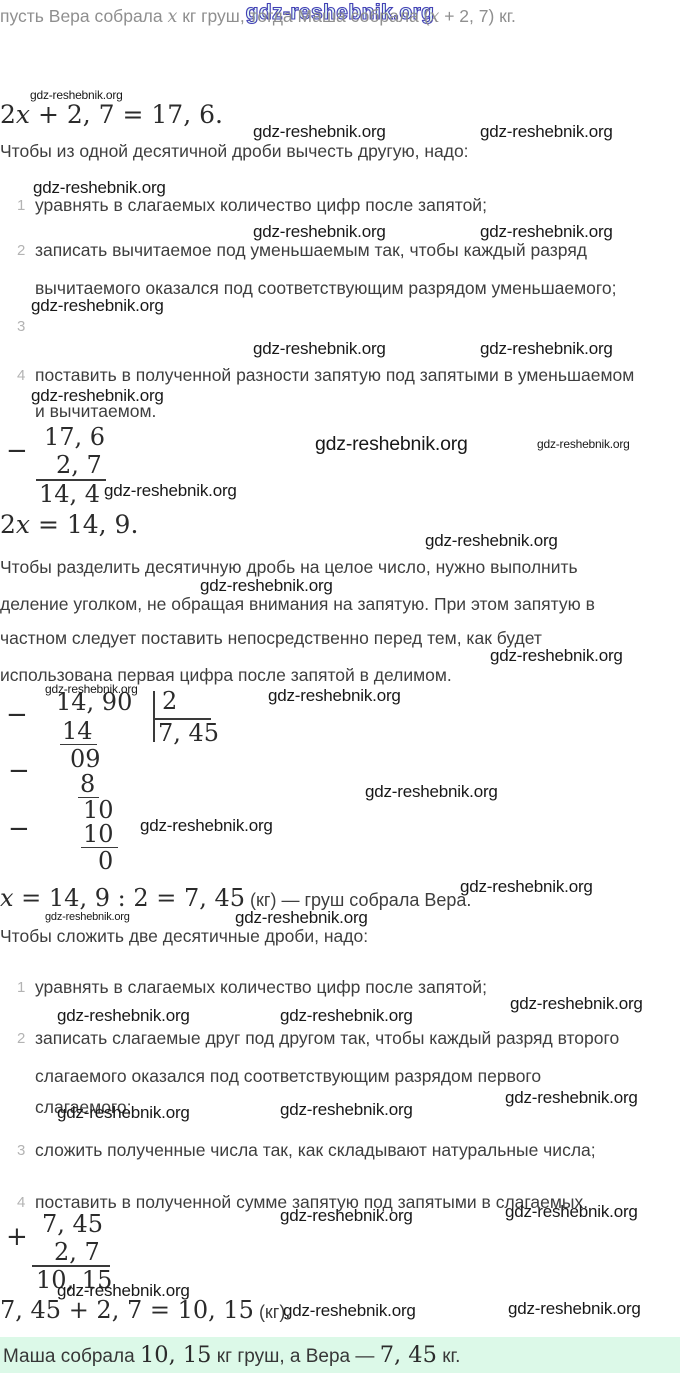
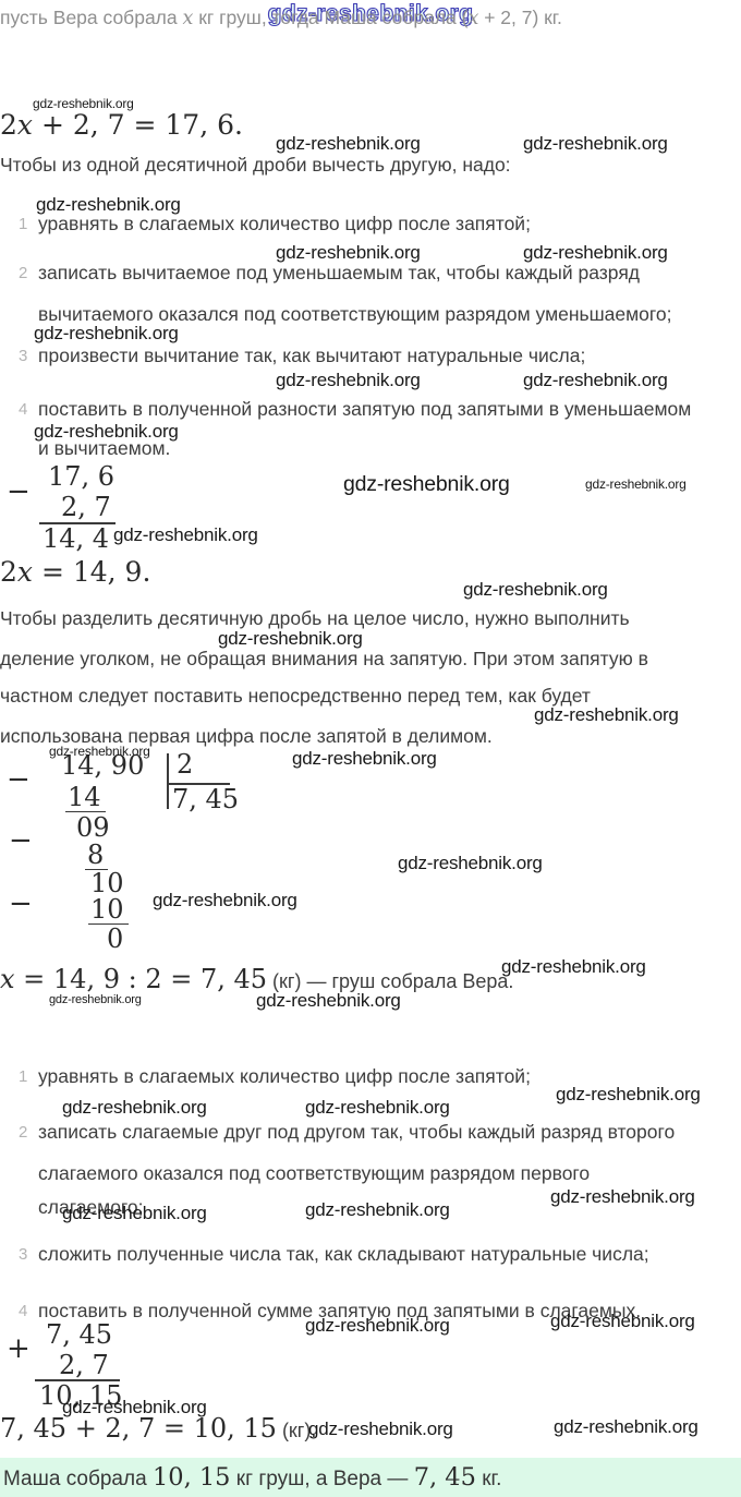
  gdz-reshebnik.org
  пусть Вера собрала x кг груш, тогда Маша собрала (x + 2, 7) кг.
  2x + 2, 7 = 17, 6.
  Чтобы из одной десятичной дроби вычесть другую, надо:
  1
  уравнять в слагаемых количество цифр после запятой;
  2
  записать вычитаемое под уменьшаемым так, чтобы каждый разряд
  вычитаемого оказался под соответствующим разрядом уменьшаемого;
  3
+ произвести вычитание так, как вычитают натуральные числа;
  4
  поставить в полученной разности запятую под запятыми в уменьшаемом
  и вычитаемом.
  −
  17, 6
  2, 7
  14, 4
  2x = 14, 9.
  Чтобы разделить десятичную дробь на целое число, нужно выполнить
  деление уголком, не обращая внимания на запятую. При этом запятую в
  частном следует поставить непосредственно перед тем, как будет
  использована первая цифра после запятой в делимом.
  −
  14, 90
  2
  7, 45
  14
  09
  −
  8
  10
  −
  10
  0
  x = 14, 9 : 2 = 7, 45 (кг) — груш собрала Вера.
- Чтобы сложить две десятичные дроби, надо:
  1
  уравнять в слагаемых количество цифр после запятой;
  2
  записать слагаемые друг под другом так, чтобы каждый разряд второго
  слагаемого оказался под соответствующим разрядом первого
  слагаемого;
  3
  сложить полученные числа так, как складывают натуральные числа;
  4
  поставить в полученной сумме запятую под запятыми в слагаемых.
  +
  7, 45
  2, 7
  10, 15
  7, 45 + 2, 7 = 10, 15 (кг).
  Маша собрала 10, 15 кг груш, а Вера — 7, 45 кг.
  gdz-reshebnik.org
  gdz-reshebnik.org
  gdz-reshebnik.org
  gdz-reshebnik.org
  gdz-reshebnik.org
  gdz-reshebnik.org
  gdz-reshebnik.org
  gdz-reshebnik.org
  gdz-reshebnik.org
  gdz-reshebnik.org
  gdz-reshebnik.org
  gdz-reshebnik.org
  gdz-reshebnik.org
  gdz-reshebnik.org
  gdz-reshebnik.org
  gdz-reshebnik.org
  gdz-reshebnik.org
  gdz-reshebnik.org
  gdz-reshebnik.org
  gdz-reshebnik.org
  gdz-reshebnik.org
  gdz-reshebnik.org
  gdz-reshebnik.org
  gdz-reshebnik.org
  gdz-reshebnik.org
  gdz-reshebnik.org
  gdz-reshebnik.org
  gdz-reshebnik.org
  gdz-reshebnik.org
  gdz-reshebnik.org
  gdz-reshebnik.org
  gdz-reshebnik.org
  gdz-reshebnik.org
  gdz-reshebnik.org
